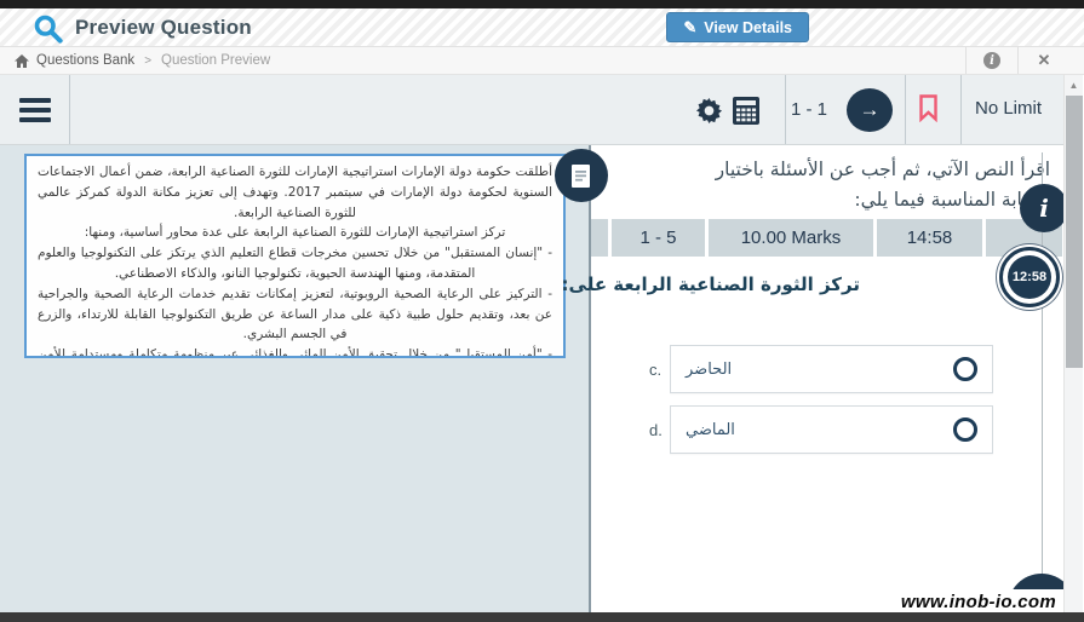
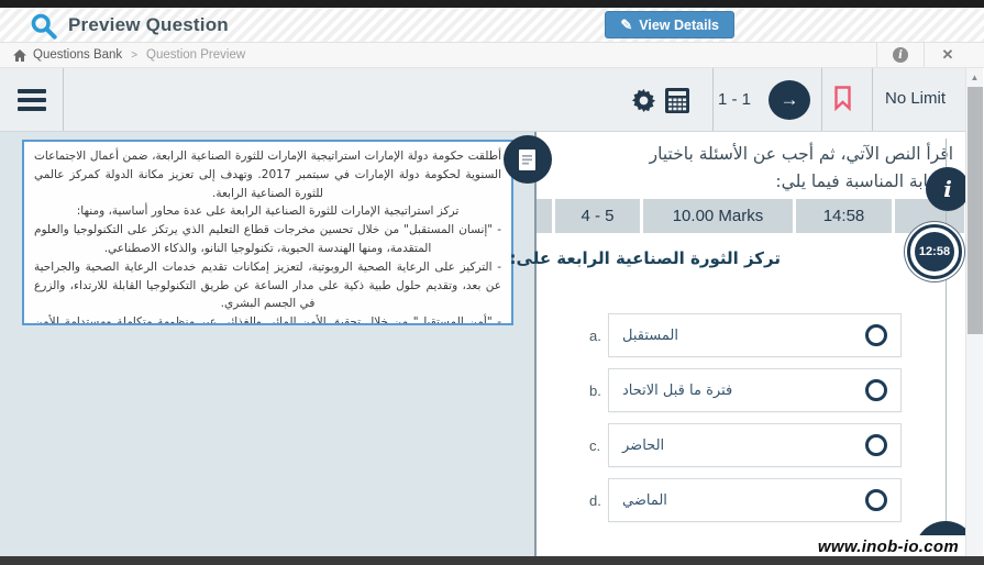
  Preview Question
  ✎
  View Details
  Questions Bank
  >
  Question Preview
  i
  ✕
  1 - 1
  →
  No Limit
  أطلقت حكومة دولة الإمارات استراتيجية الإمارات للثورة الصناعية الرابعة، ضمن أعمال الاجتماعات السنوية لحكومة دولة الإمارات في سبتمبر 2017. وتهدف إلى تعزيز مكانة الدولة كمركز عالمي للثورة الصناعية الرابعة.
  تركز استراتيجية الإمارات للثورة الصناعية الرابعة على عدة محاور أساسية، ومنها:
  - "إنسان المستقبل" من خلال تحسين مخرجات قطاع التعليم الذي يرتكز على التكنولوجيا والعلوم المتقدمة، ومنها الهندسة الحيوية، تكنولوجيا النانو، والذكاء الاصطناعي.
  - التركيز على الرعاية الصحية الروبوتية، لتعزيز إمكانات تقديم خدمات الرعاية الصحية والجراحية عن بعد، وتقديم حلول طبية ذكية على مدار الساعة عن طريق التكنولوجيا القابلة للارتداء، والزرع في الجسم البشري.
  - "أمن المستقبل" من خلال تحقيق الأمن المائي والغذائي عبر منظومة متكاملة ومستدامة للأمن
  اقرأ النص الآتي، ثم أجب عن الأسئلة باختيارابة المناسبة فيما يلي:
- 1 - 5
+ 4 - 5
  10.00 Marks
  14:58
  تركز الثورة الصناعية الرابعة على:
+ a.
+ المستقبل
+ b.
+ فترة ما قبل الاتحاد
  c.
  الحاضر
  d.
  الماضي
  i
  12:58
  www.inob-io.com
  ▲
